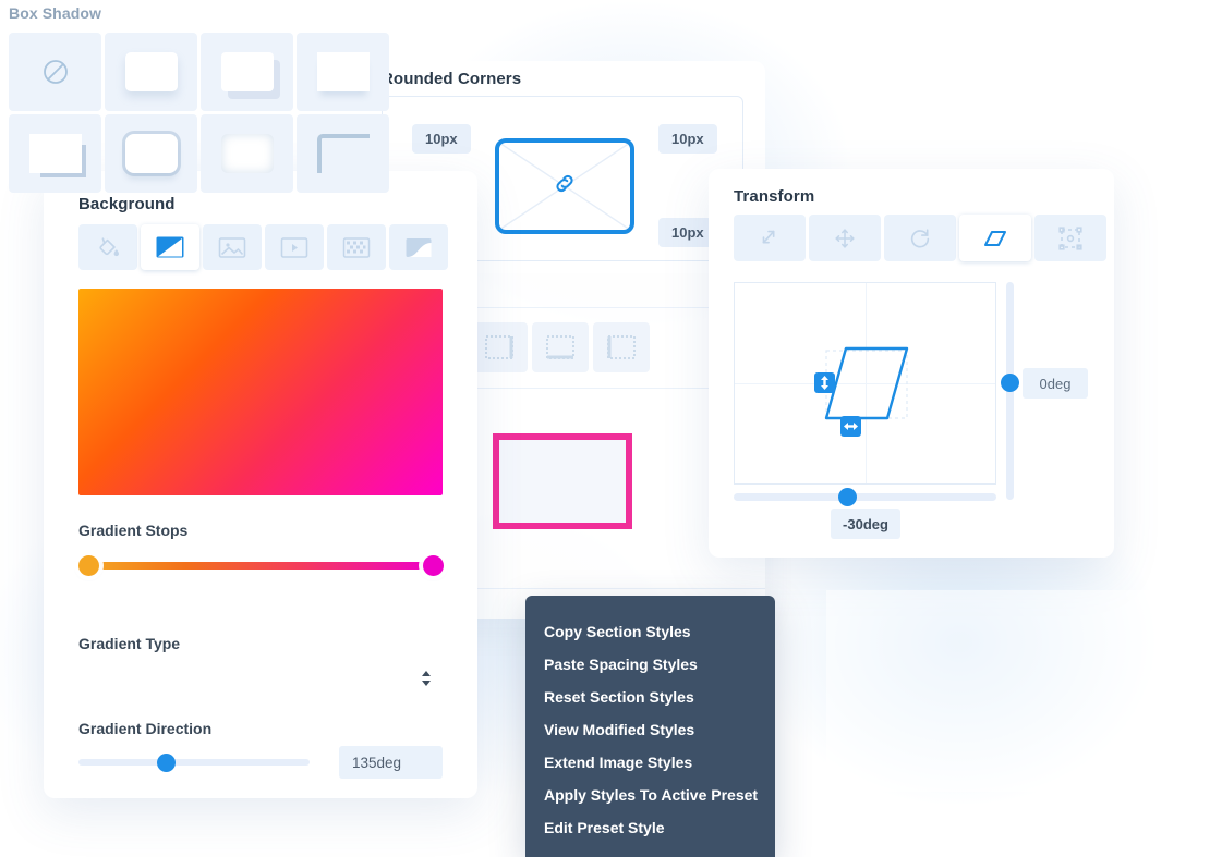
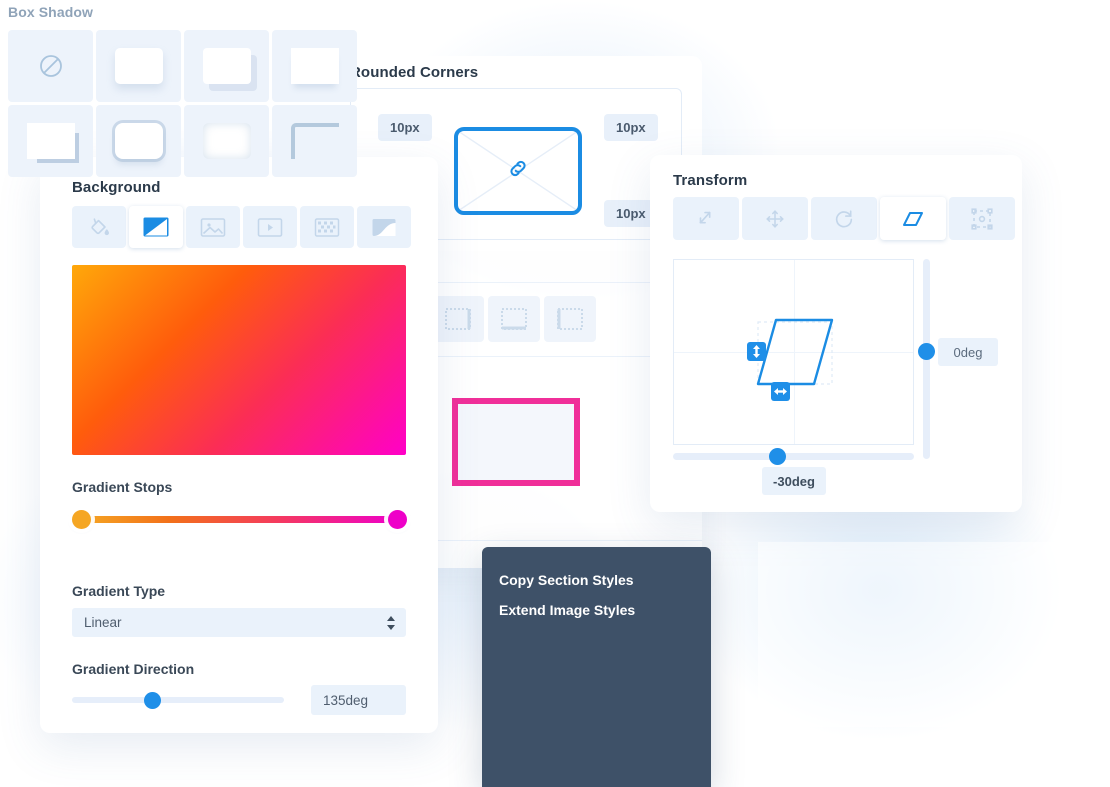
  ounded Corners
  10px
  10px
  10px
  Background
  Gradient Stops
  Gradient Type
+ Linear
  Gradient Direction
  135deg
  Transform
  0deg
  -30deg
  Box Shadow
  Copy Section Styles
- Paste Spacing Styles
- Reset Section Styles
- View Modified Styles
  Extend Image Styles
- Apply Styles To Active Preset
- Edit Preset Style
